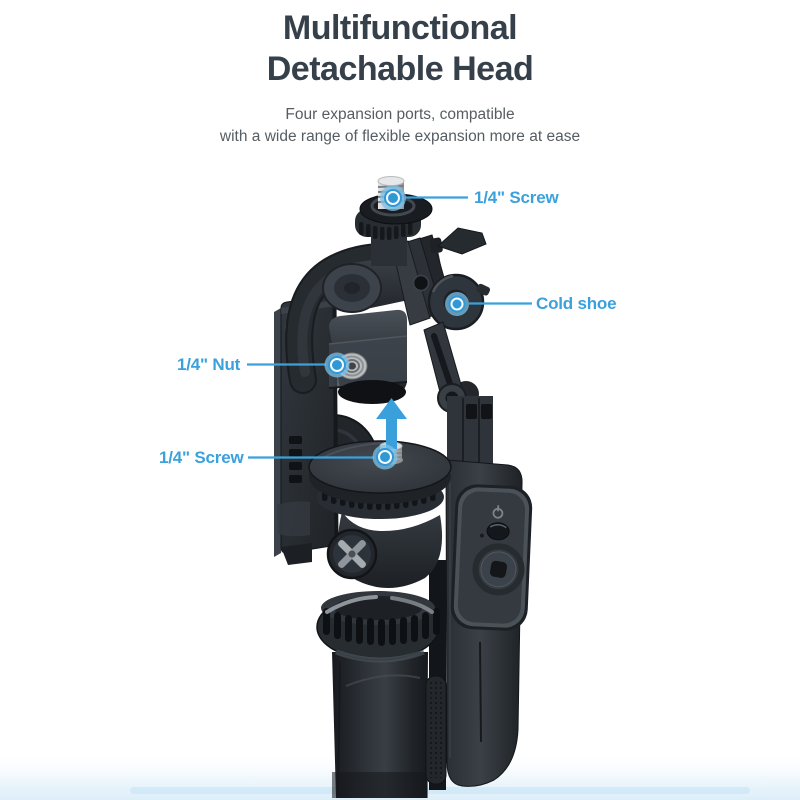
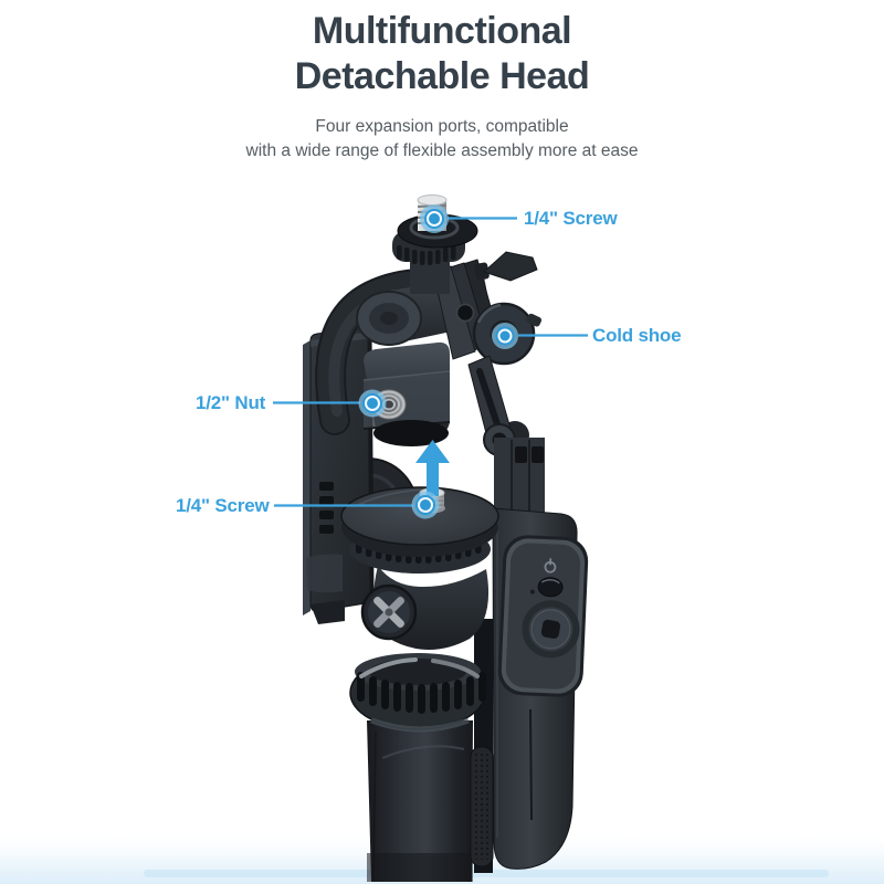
  Multifunctional
  Detachable Head
  Four expansion ports, compatible
- with a wide range of flexible expansion more at ease
+ with a wide range of flexible assembly more at ease
  1/4" Screw
  Cold shoe
- 1/4" Nut
+ 1/2" Nut
  1/4" Screw
